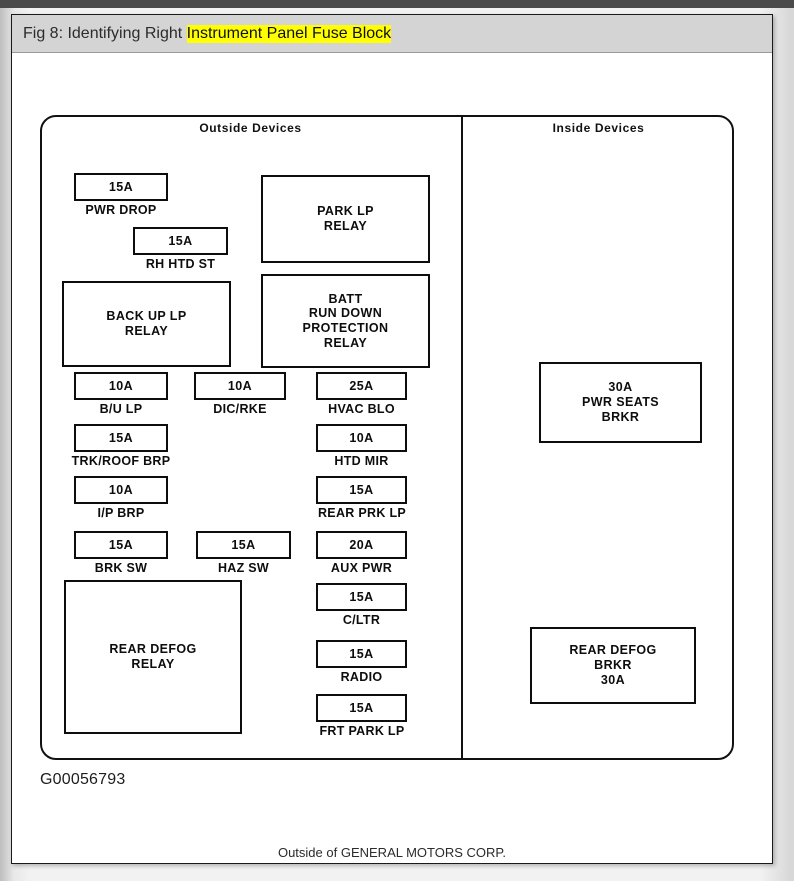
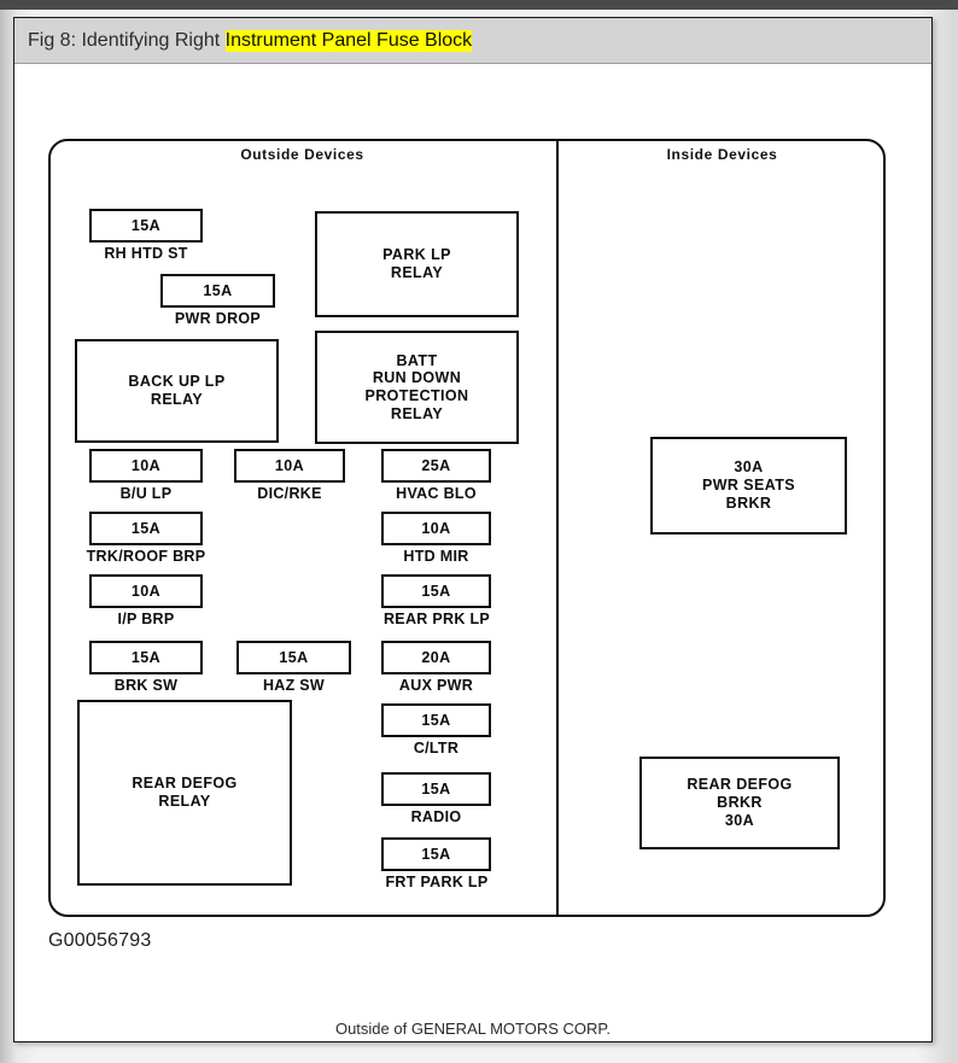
  Fig 8: Identifying Right
  Instrument Panel Fuse Block
  Outside Devices
  Inside Devices
  15A
- PWR DROP
+ RH HTD ST
  15A
- RH HTD ST
+ PWR DROP
  10A
  B/U LP
  10A
  DIC/RKE
  25A
  HVAC BLO
  15A
  TRK/ROOF BRP
  10A
  HTD MIR
  10A
  I/P BRP
  15A
  REAR PRK LP
  15A
  BRK SW
  15A
  HAZ SW
  20A
  AUX PWR
  15A
  C/LTR
  15A
  RADIO
  15A
  FRT PARK LP
  PARK LP
  RELAY
  BACK UP LP
  RELAY
  BATT
  RUN DOWN
  PROTECTION
  RELAY
  REAR DEFOG
  RELAY
  30A
  PWR SEATS
  BRKR
  REAR DEFOG
  BRKR
  30A
  G00056793
  Outside of GENERAL MOTORS CORP.
